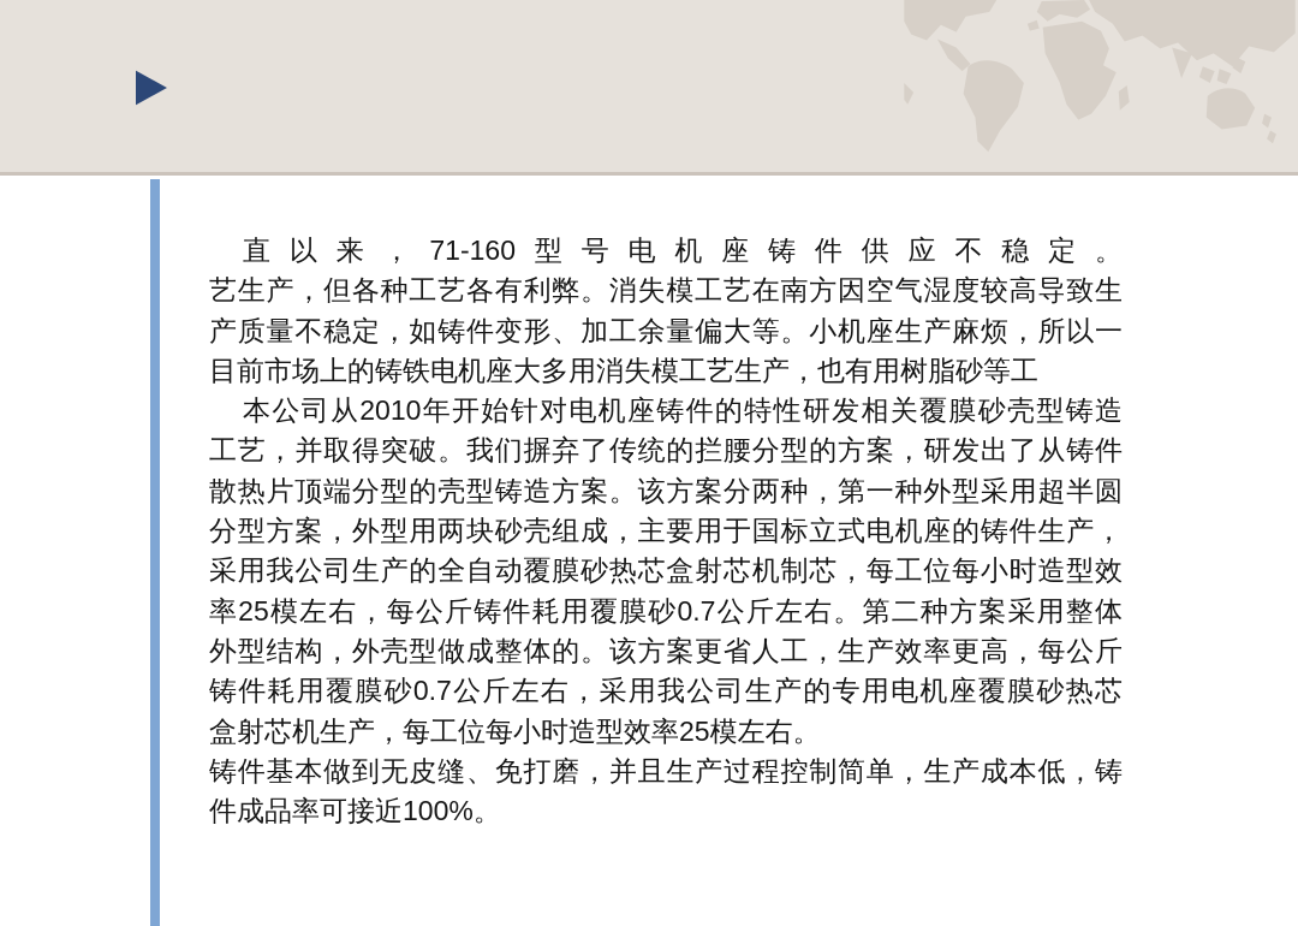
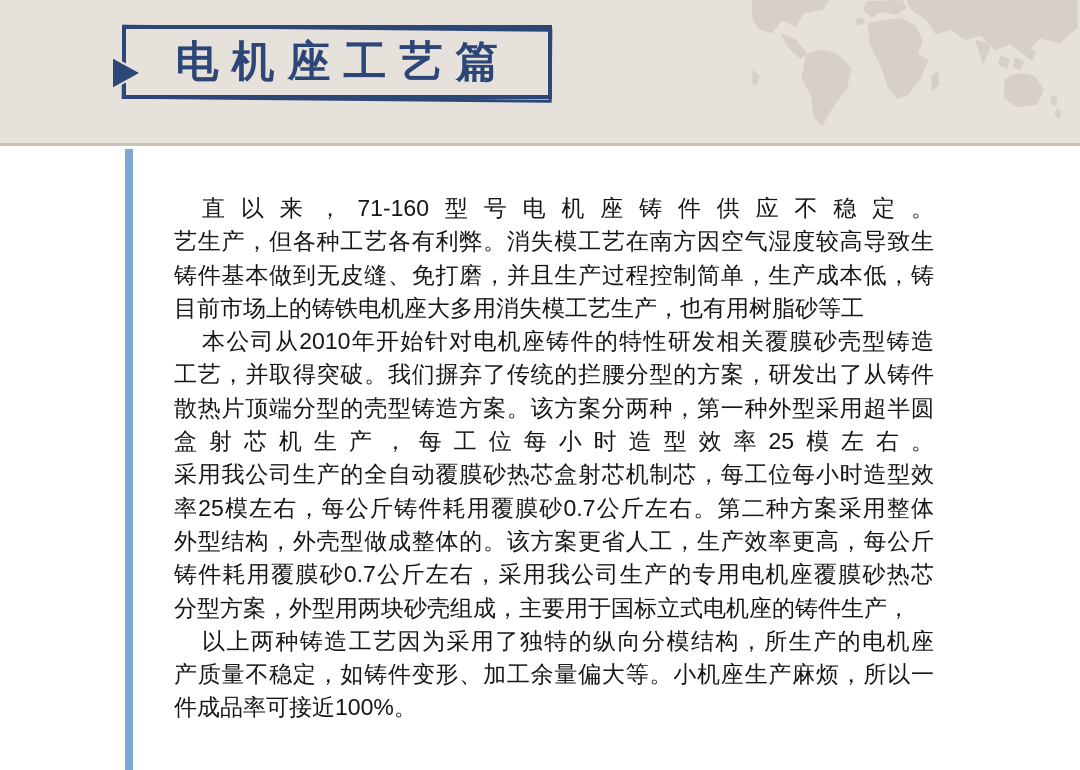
+ 电机座工艺篇
  直以来，71-160型号电机座铸件供应不稳定。
  艺生产，但各种工艺各有利弊。消失模工艺在南方因空气湿度较高导致生
- 产质量不稳定，如铸件变形、加工余量偏大等。小机座生产麻烦，所以一
+ 铸件基本做到无皮缝、免打磨，并且生产过程控制简单，生产成本低，铸
  目前市场上的铸铁电机座大多用消失模工艺生产，也有用树脂砂等工
  本公司从2010年开始针对电机座铸件的特性研发相关覆膜砂壳型铸造
  工艺，并取得突破。我们摒弃了传统的拦腰分型的方案，研发出了从铸件
  散热片顶端分型的壳型铸造方案。该方案分两种，第一种外型采用超半圆
- 分型方案，外型用两块砂壳组成，主要用于国标立式电机座的铸件生产，
+ 盒射芯机生产，每工位每小时造型效率25模左右。
  采用我公司生产的全自动覆膜砂热芯盒射芯机制芯，每工位每小时造型效
  率25模左右，每公斤铸件耗用覆膜砂0.7公斤左右。第二种方案采用整体
  外型结构，外壳型做成整体的。该方案更省人工，生产效率更高，每公斤
  铸件耗用覆膜砂0.7公斤左右，采用我公司生产的专用电机座覆膜砂热芯
- 盒射芯机生产，每工位每小时造型效率25模左右。
+ 分型方案，外型用两块砂壳组成，主要用于国标立式电机座的铸件生产，
+ 以上两种铸造工艺因为采用了独特的纵向分模结构，所生产的电机座
- 铸件基本做到无皮缝、免打磨，并且生产过程控制简单，生产成本低，铸
+ 产质量不稳定，如铸件变形、加工余量偏大等。小机座生产麻烦，所以一
  件成品率可接近100%。
